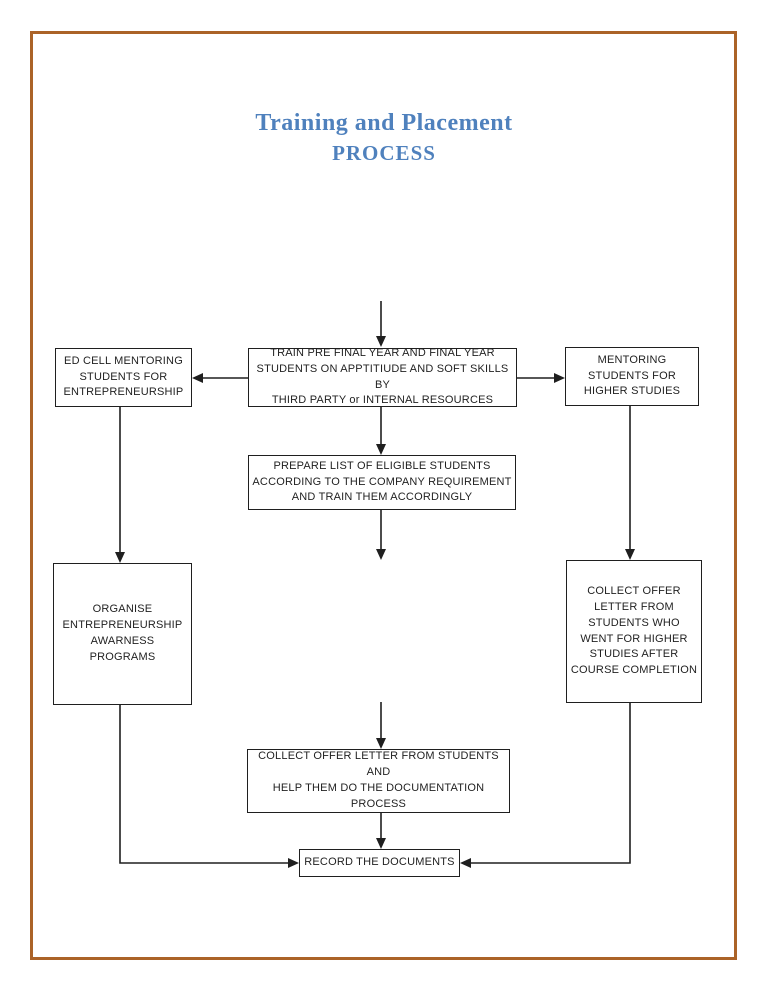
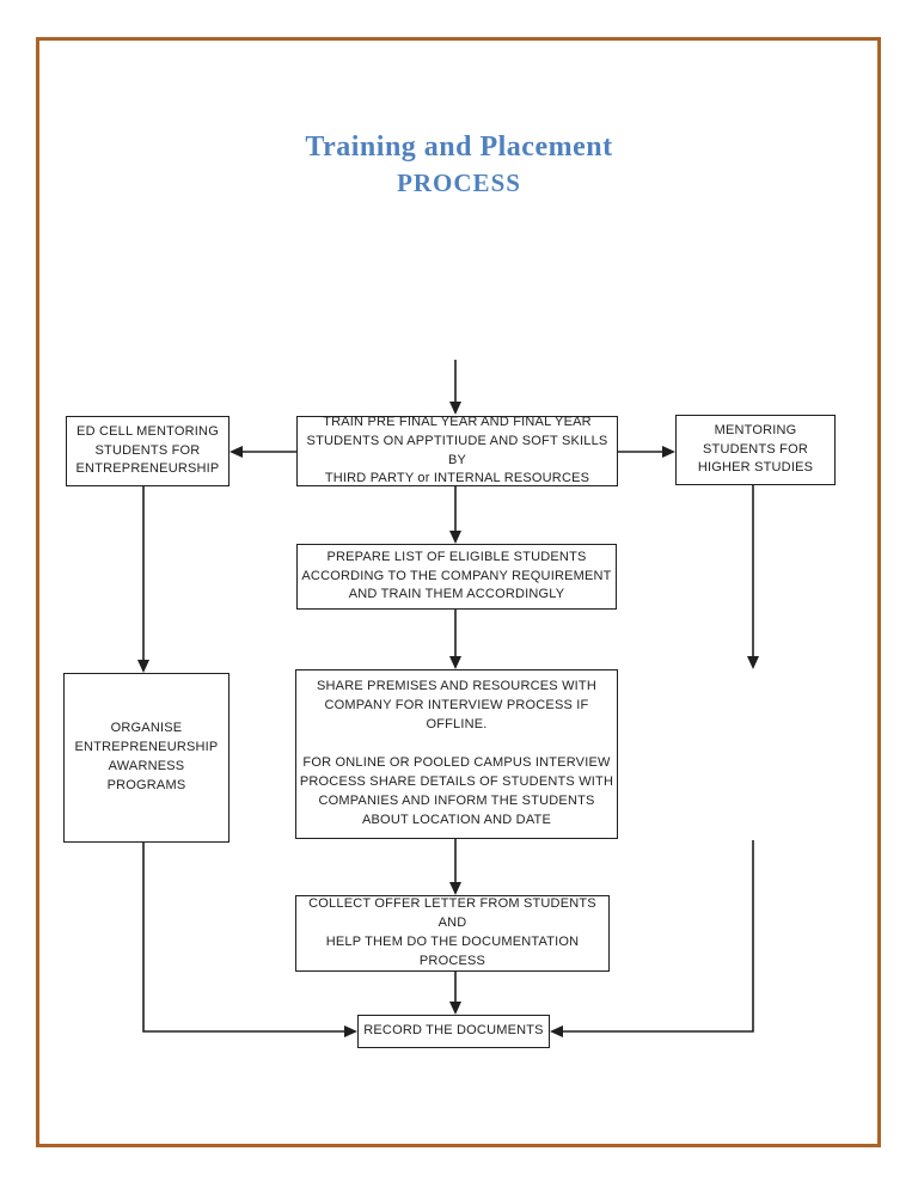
  Training and Placement
  PROCESS
  ED CELL MENTORING
  STUDENTS FOR
  ENTREPRENEURSHIP
  TRAIN PRE FINAL YEAR AND FINAL YEAR
  STUDENTS ON APPTITIUDE AND SOFT SKILLS BY
  THIRD PARTY or INTERNAL RESOURCES
  MENTORING
  STUDENTS FOR
  HIGHER STUDIES
  PREPARE LIST OF ELIGIBLE STUDENTS
  ACCORDING TO THE COMPANY REQUIREMENT
  AND TRAIN THEM ACCORDINGLY
+ SHARE PREMISES AND RESOURCES WITH
+ COMPANY FOR INTERVIEW PROCESS IF OFFLINE.
+ FOR ONLINE OR POOLED CAMPUS INTERVIEW
+ PROCESS SHARE DETAILS OF STUDENTS WITH
+ COMPANIES AND INFORM THE STUDENTS
+ ABOUT LOCATION AND DATE
  ORGANISE
  ENTREPRENEURSHIP
  AWARNESS
  PROGRAMS
- COLLECT OFFER
- LETTER FROM
- STUDENTS WHO
- WENT FOR HIGHER
- STUDIES AFTER
- COURSE COMPLETION
  COLLECT OFFER LETTER FROM STUDENTS AND
  HELP THEM DO THE DOCUMENTATION
  PROCESS
  RECORD THE DOCUMENTS
